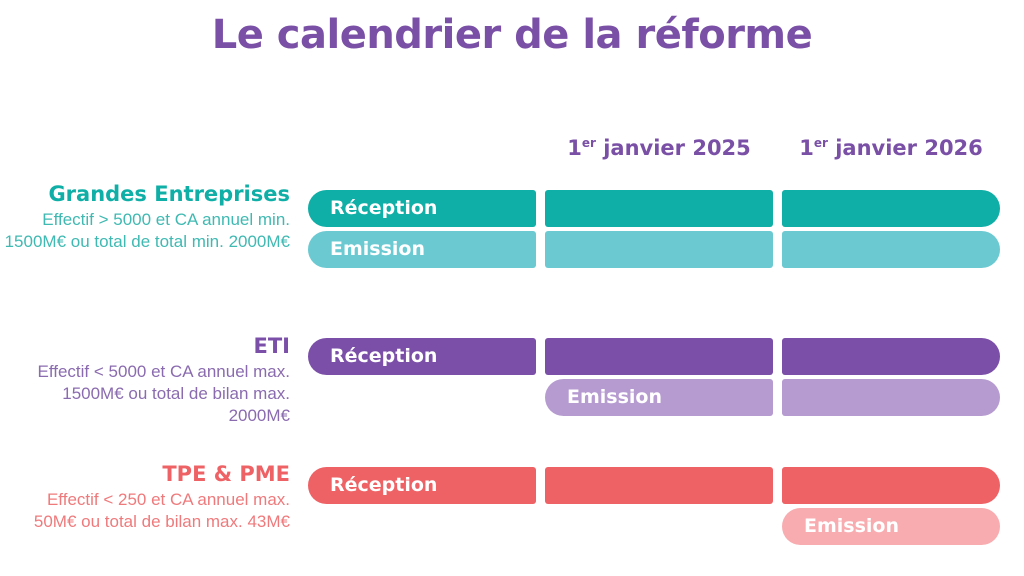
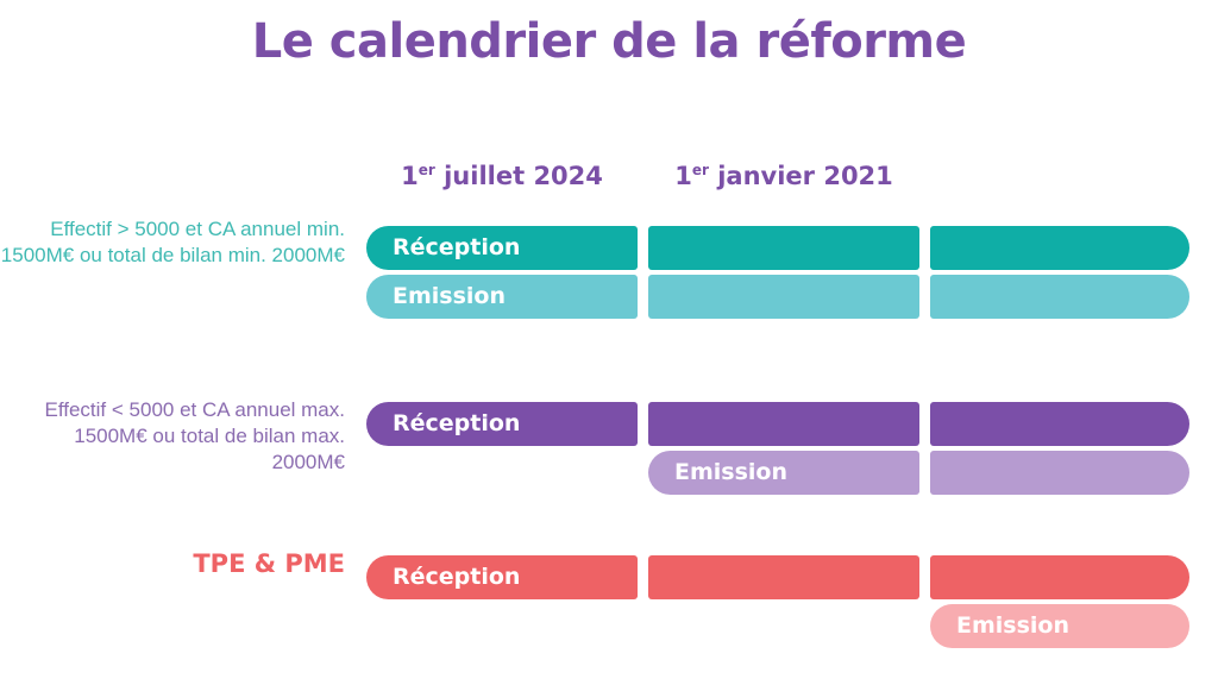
  Le calendrier de la réforme
+ 1er juillet 2024
- 1er janvier 2025
+ 1er janvier 2021
- 1er janvier 2026
- Grandes Entreprises
- Effectif > 5000 et CA annuel min. 1500M€ ou total de total min. 2000M€
+ Effectif > 5000 et CA annuel min. 1500M€ ou total de bilan min. 2000M€
  Réception
  Emission
- ETI
  Effectif < 5000 et CA annuel max. 1500M€ ou total de bilan max. 2000M€
  Réception
  Emission
  TPE & PME
- Effectif < 250 et CA annuel max. 50M€ ou total de bilan max. 43M€
  Réception
  Emission
